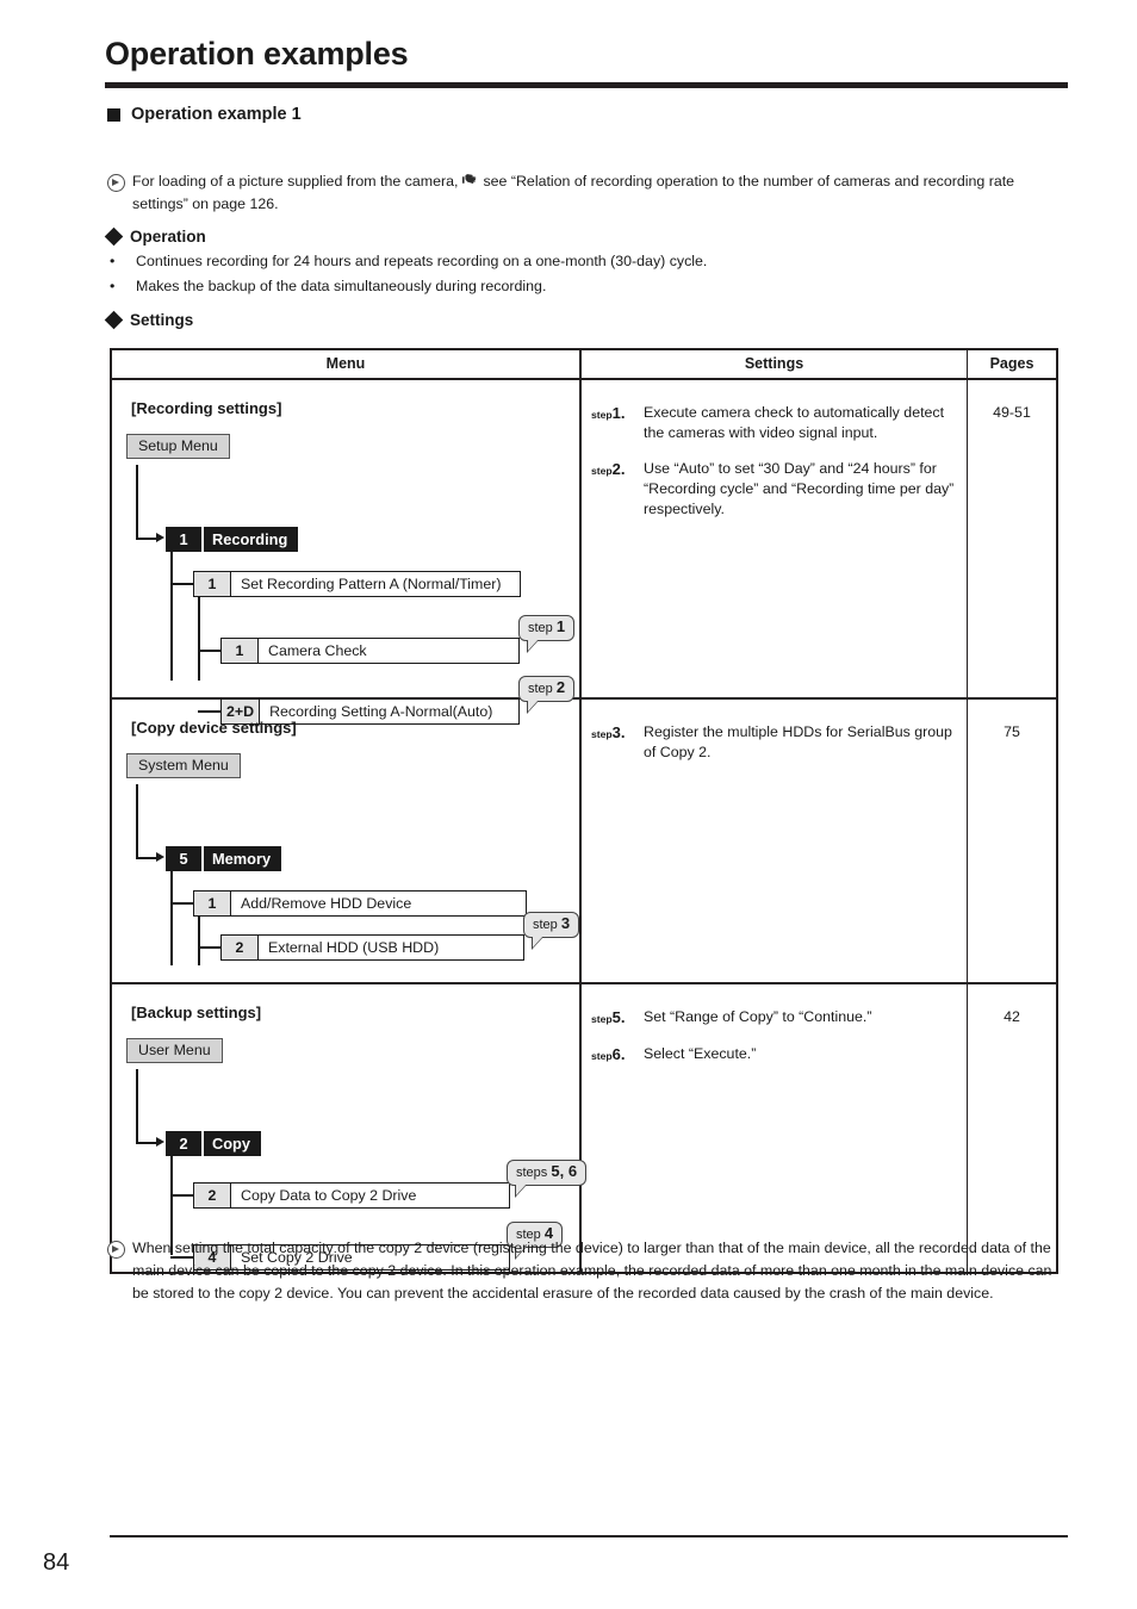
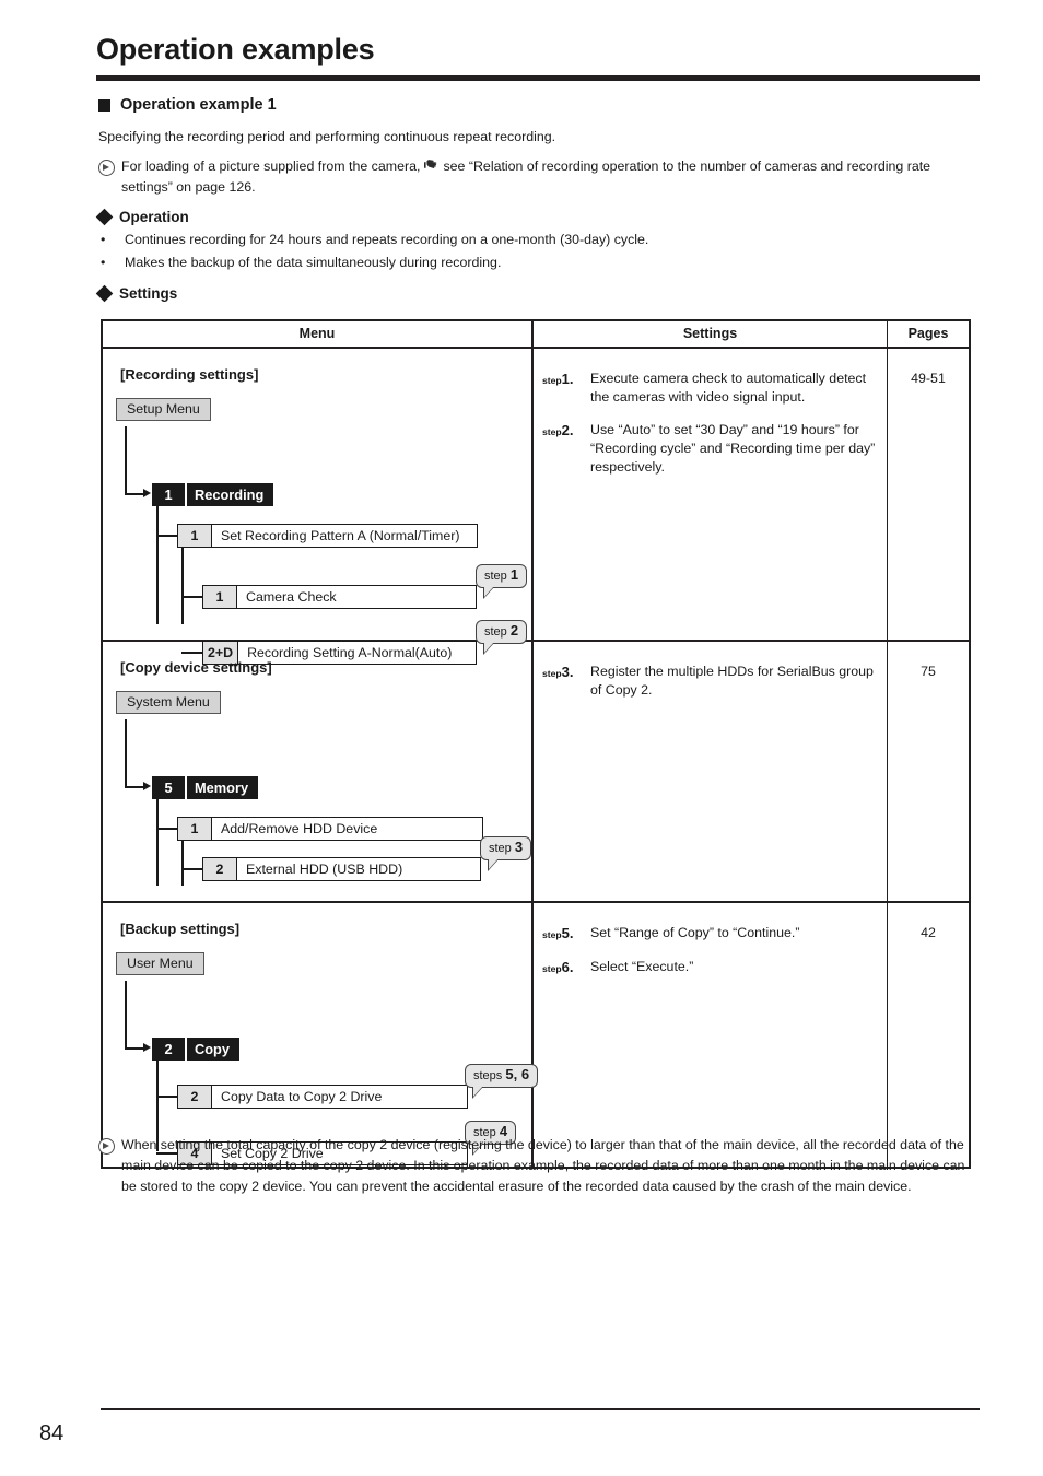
  Operation examples
  Operation example 1
+ Specifying the recording period and performing continuous repeat recording.
  For loading of a picture supplied from the camera, see “Relation of recording operation to the number of cameras and recording rate settings” on page 126.
  Operation
  •
  Continues recording for 24 hours and repeats recording on a one-month (30-day) cycle.
  •
  Makes the backup of the data simultaneously during recording.
  Settings
  Menu
  Settings
  Pages
  [Recording settings]
  Setup Menu
  1
  Recording
  1
  Set Recording Pattern A (Normal/Timer)
  1
  Camera Check
  step 1
  2+D
  Recording Setting A-Normal(Auto)
  step 2
  step1.
  Execute camera check to automatically detect the cameras with video signal input.
  step2.
- Use “Auto” to set “30 Day” and “24 hours” for “Recording cycle” and “Recording time per day” respectively.
+ Use “Auto” to set “30 Day” and “19 hours” for “Recording cycle” and “Recording time per day” respectively.
  49-51
  [Copy device settings]
  System Menu
  5
  Memory
  1
  Add/Remove HDD Device
  2
  External HDD (USB HDD)
  step 3
  step3.
  Register the multiple HDDs for SerialBus group of Copy 2.
  75
  [Backup settings]
  User Menu
  2
  Copy
  2
  Copy Data to Copy 2 Drive
  steps 5, 6
  4
  Set Copy 2 Drive
  step 4
  step5.
  Set “Range of Copy” to “Continue.”
  step6.
  Select “Execute.”
  42
  When setting the total capacity of the copy 2 device (registering the device) to larger than that of the main device, all the recorded data of the main device can be copied to the copy 2 device. In this operation example, the recorded data of more than one month in the main device can be stored to the copy 2 device. You can prevent the accidental erasure of the recorded data caused by the crash of the main device.
  84
